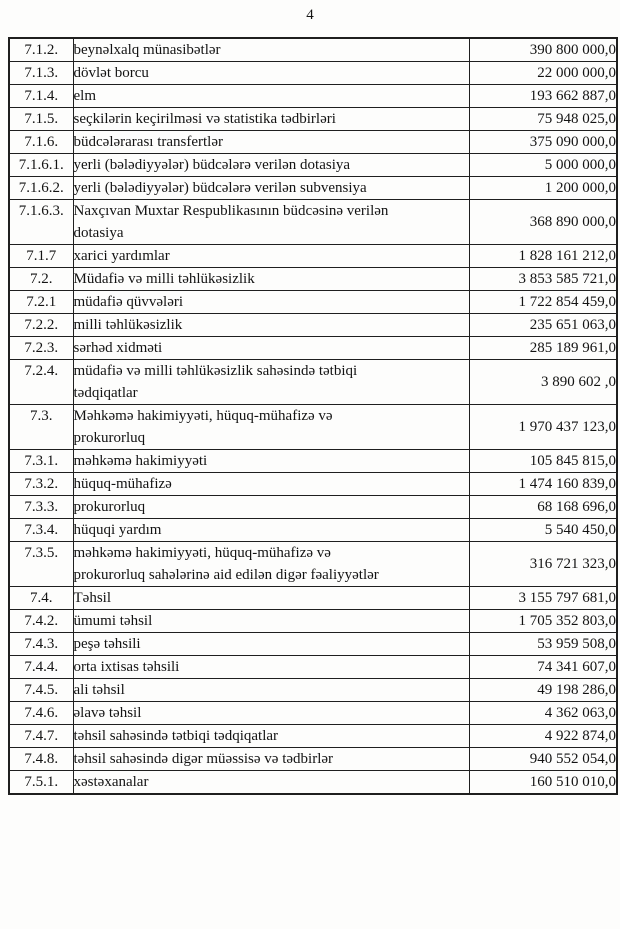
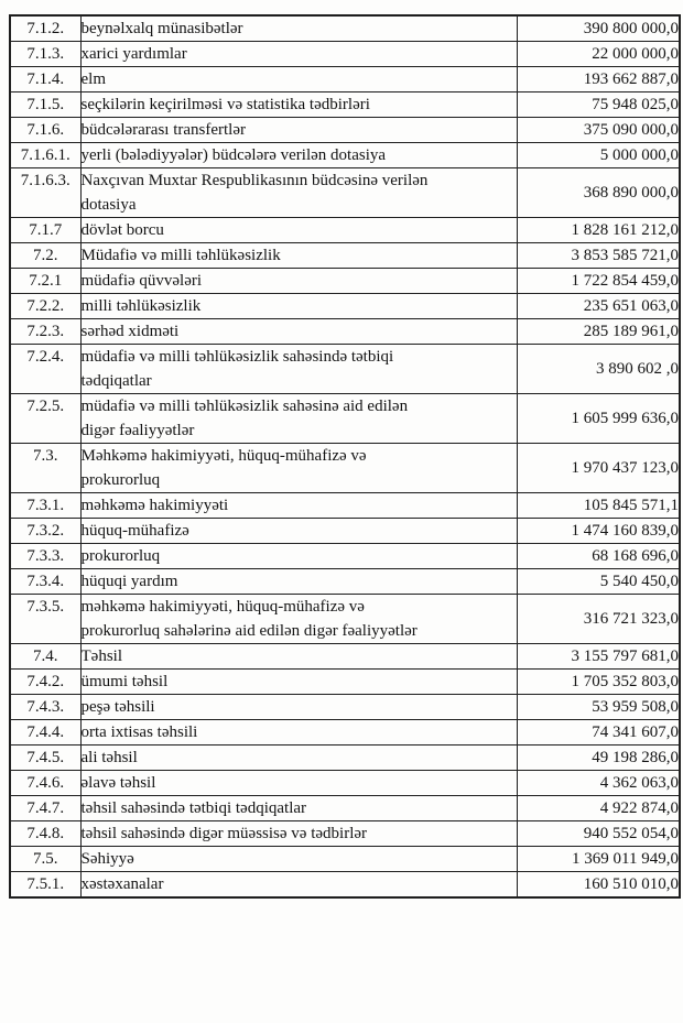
- 4
  7.1.2.	beynəlxalq münasibətlər	390 800 000,0
- 7.1.3.	dövlət borcu	22 000 000,0
+ 7.1.3.	xarici yardımlar	22 000 000,0
  7.1.4.	elm	193 662 887,0
  7.1.5.	seçkilərin keçirilməsi və statistika tədbirləri	75 948 025,0
  7.1.6.	büdcələrarası transfertlər	375 090 000,0
  7.1.6.1.	yerli (bələdiyyələr) büdcələrə verilən dotasiya	5 000 000,0
- 7.1.6.2.	yerli (bələdiyyələr) büdcələrə verilən subvensiya	1 200 000,0
  7.1.6.3.	Naxçıvan Muxtar Respublikasının büdcəsinə verilən dotasiya	368 890 000,0
- 7.1.7	xarici yardımlar	1 828 161 212,0
+ 7.1.7	dövlət borcu	1 828 161 212,0
  7.2.	Müdafiə və milli təhlükəsizlik	3 853 585 721,0
  7.2.1	müdafiə qüvvələri	1 722 854 459,0
  7.2.2.	milli təhlükəsizlik	235 651 063,0
  7.2.3.	sərhəd xidməti	285 189 961,0
  7.2.4.	müdafiə və milli təhlükəsizlik sahəsində tətbiqi tədqiqatlar	3 890 602 ,0
+ 7.2.5.	müdafiə və milli təhlükəsizlik sahəsinə aid edilən digər fəaliyyətlər	1 605 999 636,0
  7.3.	Məhkəmə hakimiyyəti, hüquq-mühafizə və prokurorluq	1 970 437 123,0
- 7.3.1.	məhkəmə hakimiyyəti	105 845 815,0
+ 7.3.1.	məhkəmə hakimiyyəti	105 845 571,1
  7.3.2.	hüquq-mühafizə	1 474 160 839,0
  7.3.3.	prokurorluq	68 168 696,0
  7.3.4.	hüquqi yardım	5 540 450,0
  7.3.5.	məhkəmə hakimiyyəti, hüquq-mühafizə və prokurorluq sahələrinə aid edilən digər fəaliyyətlər	316 721 323,0
  7.4.	Təhsil	3 155 797 681,0
  7.4.2.	ümumi təhsil	1 705 352 803,0
  7.4.3.	peşə təhsili	53 959 508,0
  7.4.4.	orta ixtisas təhsili	74 341 607,0
  7.4.5.	ali təhsil	49 198 286,0
  7.4.6.	əlavə təhsil	4 362 063,0
  7.4.7.	təhsil sahəsində tətbiqi tədqiqatlar	4 922 874,0
  7.4.8.	təhsil sahəsində digər müəssisə və tədbirlər	940 552 054,0
+ 7.5.	Səhiyyə	1 369 011 949,0
  7.5.1.	xəstəxanalar	160 510 010,0
